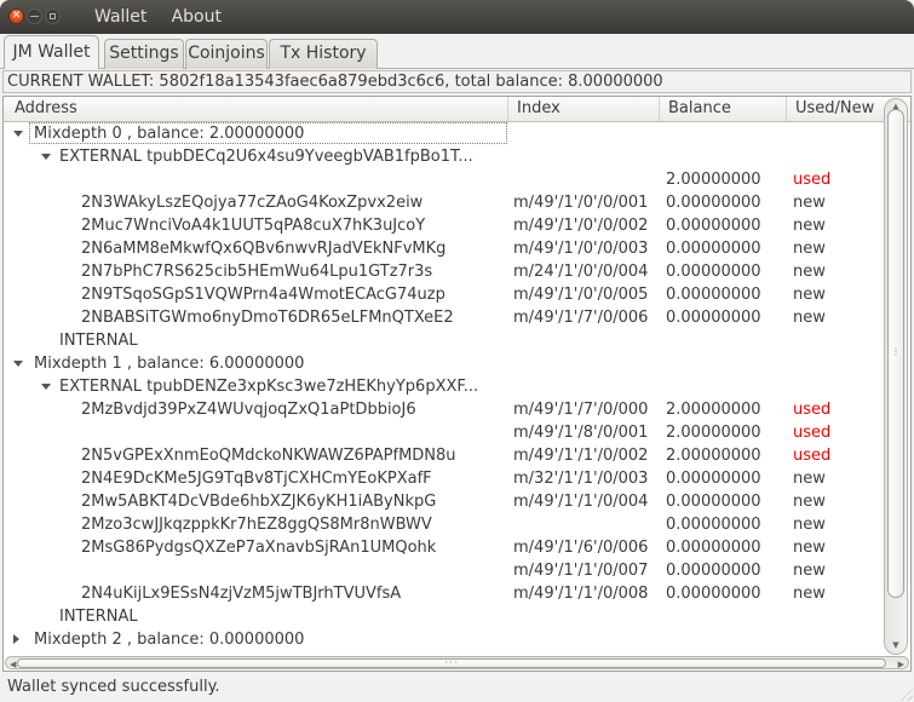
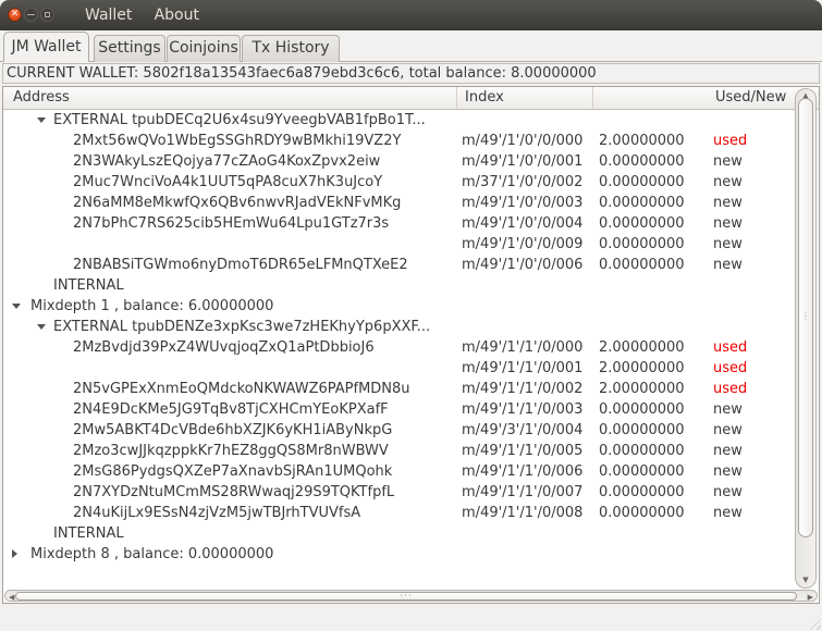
  ✕
  Wallet About
  JM Wallet
  Settings
  Coinjoins
  Tx History
  CURRENT WALLET: 5802f18a13543faec6a879ebd3c6c6, total balance: 8.00000000
  Address
  Index
- Balance
  Used/New
- Mixdepth 0 , balance: 2.00000000
  EXTERNAL tpubDECq2U6x4su9YveegbVAB1fpBo1T...
+ 2Mxt56wQVo1WbEgSSGhRDY9wBMkhi19VZ2Y
+ m/49'/1'/0'/0/000
  2.00000000
  used
  2N3WAkyLszEQojya77cZAoG4KoxZpvx2eiw
  m/49'/1'/0'/0/001
  0.00000000
  new
  2Muc7WnciVoA4k1UUT5qPA8cuX7hK3uJcoY
- m/49'/1'/0'/0/002
+ m/37'/1'/0'/0/002
  0.00000000
  new
  2N6aMM8eMkwfQx6QBv6nwvRJadVEkNFvMKg
  m/49'/1'/0'/0/003
  0.00000000
  new
  2N7bPhC7RS625cib5HEmWu64Lpu1GTz7r3s
- m/24'/1'/0'/0/004
+ m/49'/1'/0'/0/004
  0.00000000
  new
- 2N9TSqoSGpS1VQWPrn4a4WmotECAcG74uzp
- m/49'/1'/0'/0/005
+ m/49'/1'/0'/0/009
  0.00000000
  new
  2NBABSiTGWmo6nyDmoT6DR65eLFMnQTXeE2
- m/49'/1'/7'/0/006
+ m/49'/1'/0'/0/006
  0.00000000
  new
  INTERNAL
  Mixdepth 1 , balance: 6.00000000
  EXTERNAL tpubDENZe3xpKsc3we7zHEKhyYp6pXXF...
  2MzBvdjd39PxZ4WUvqjoqZxQ1aPtDbbioJ6
- m/49'/1'/7'/0/000
+ m/49'/1'/1'/0/000
  2.00000000
  used
- m/49'/1'/8'/0/001
+ m/49'/1'/1'/0/001
  2.00000000
  used
  2N5vGPExXnmEoQMdckoNKWAWZ6PAPfMDN8u
  m/49'/1'/1'/0/002
  2.00000000
  used
  2N4E9DcKMe5JG9TqBv8TjCXHCmYEoKPXafF
- m/32'/1'/1'/0/003
+ m/49'/1'/1'/0/003
  0.00000000
  new
  2Mw5ABKT4DcVBde6hbXZJK6yKH1iAByNkpG
- m/49'/1'/1'/0/004
+ m/49'/3'/1'/0/004
  0.00000000
  new
  2Mzo3cwJJkqzppkKr7hEZ8ggQS8Mr8nWBWV
+ m/49'/1'/1'/0/005
  0.00000000
  new
  2MsG86PydgsQXZeP7aXnavbSjRAn1UMQohk
- m/49'/1'/6'/0/006
+ m/49'/1'/1'/0/006
  0.00000000
  new
+ 2N7XYDzNtuMCmMS28RWwaqj29S9TQKTfpfL
  m/49'/1'/1'/0/007
  0.00000000
  new
  2N4uKijLx9ESsN4zjVzM5jwTBJrhTVUVfsA
  m/49'/1'/1'/0/008
  0.00000000
  new
  INTERNAL
- Mixdepth 2 , balance: 0.00000000
+ Mixdepth 8 , balance: 0.00000000
  ▲
  ⋮
  ▼
  ◀
  ···
  ▶
- Wallet synced successfully.
